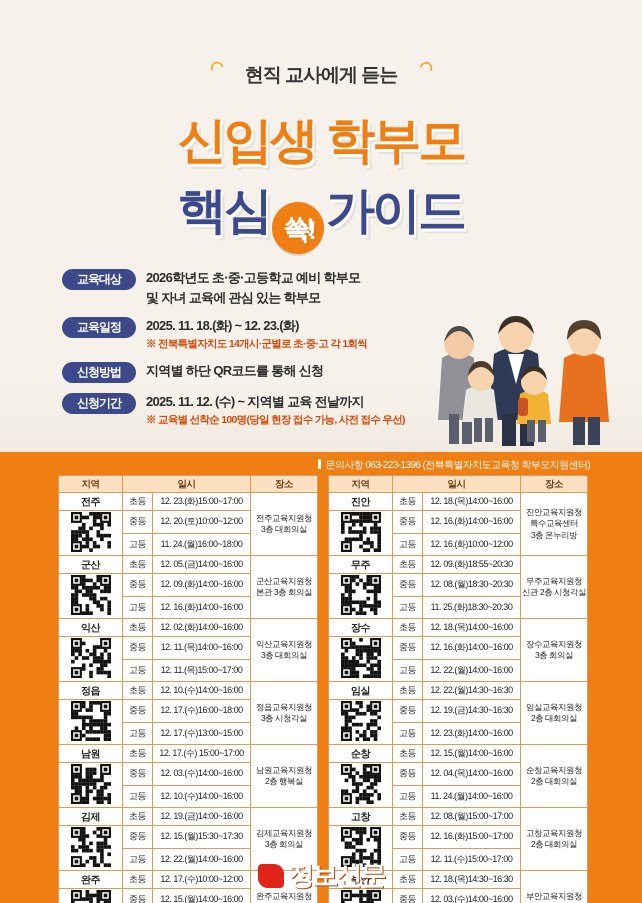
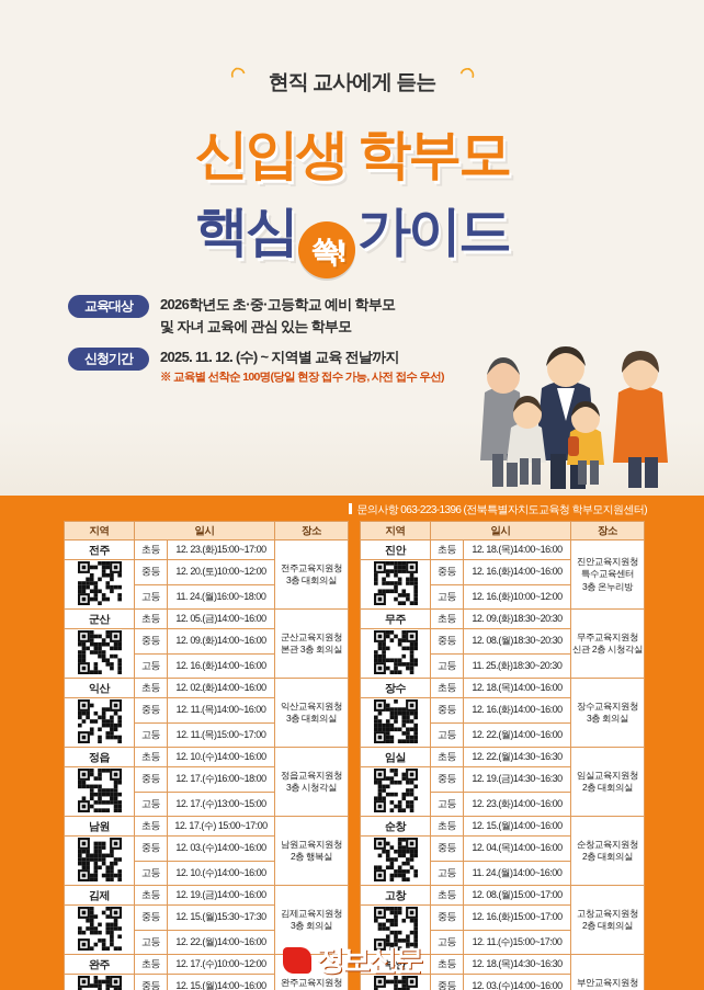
  현직 교사에게 듣는
  신입생 학부모
  핵심 쏙!가이드
  교육대상
  2026학년도 초·중·고등학교 예비 학부모
  및 자녀 교육에 관심 있는 학부모
- 교육일정
- 2025. 11. 18.(화) ~ 12. 23.(화)
- ※ 전북특별자치도 14개시·군별로 초·중·고 각 1회씩
- 신청방법
- 지역별 하단 QR코드를 통해 신청
  신청기간
  2025. 11. 12. (수) ~ 지역별 교육 전날까지
  ※ 교육별 선착순 100명(당일 현장 접수 가능, 사전 접수 우선)
  문의사항 063-223-1396 (전북특별자치도교육청 학부모지원센터)
  지역	일시	장소
  전주	초등	12. 23.(화)15:00~17:00	전주교육지원청3층 대회의실
  	중등	12. 20.(토)10:00~12:00
  고등	11. 24.(월)16:00~18:00
  군산	초등	12. 05.(금)14:00~16:00	군산교육지원청본관 3층 회의실
  	중등	12. 09.(화)14:00~16:00
  고등	12. 16.(화)14:00~16:00
  익산	초등	12. 02.(화)14:00~16:00	익산교육지원청3층 대회의실
  	중등	12. 11.(목)14:00~16:00
  고등	12. 11.(목)15:00~17:00
  정읍	초등	12. 10.(수)14:00~16:00	정읍교육지원청3층 시청각실
  	중등	12. 17.(수)16:00~18:00
  고등	12. 17.(수)13:00~15:00
  남원	초등	12. 17.(수) 15:00~17:00	남원교육지원청2층 행복실
  	중등	12. 03.(수)14:00~16:00
  고등	12. 10.(수)14:00~16:00
  김제	초등	12. 19.(금)14:00~16:00	김제교육지원청3층 회의실
  	중등	12. 15.(월)15:30~17:30
  고등	12. 22.(월)14:00~16:00
  완주	초등	12. 17.(수)10:00~12:00	완주교육지원청
  	중등	12. 15.(월)14:00~16:00
  지역	일시	장소
  진안	초등	12. 18.(목)14:00~16:00	진안교육지원청특수교육센터3층 온누리방
  	중등	12. 16.(화)14:00~16:00
  고등	12. 16.(화)10:00~12:00
- 무주	초등	12. 09.(화)18:55~20:30	무주교육지원청신관 2층 시청각실
+ 무주	초등	12. 09.(화)18:30~20:30	무주교육지원청신관 2층 시청각실
  	중등	12. 08.(월)18:30~20:30
  고등	11. 25.(화)18:30~20:30
  장수	초등	12. 18.(목)14:00~16:00	장수교육지원청3층 회의실
  	중등	12. 16.(화)14:00~16:00
  고등	12. 22.(월)14:00~16:00
  임실	초등	12. 22.(월)14:30~16:30	임실교육지원청2층 대회의실
  	중등	12. 19.(금)14:30~16:30
  고등	12. 23.(화)14:00~16:00
  순창	초등	12. 15.(월)14:00~16:00	순창교육지원청2층 대회의실
  	중등	12. 04.(목)14:00~16:00
  고등	11. 24.(월)14:00~16:00
  고창	초등	12. 08.(월)15:00~17:00	고창교육지원청2층 대회의실
  	중등	12. 16.(화)15:00~17:00
  고등	12. 11.(수)15:00~17:00
  부안	초등	12. 18.(목)14:30~16:30	부안교육지원청
  	중등	12. 03.(수)14:00~16:00
  정보신문
